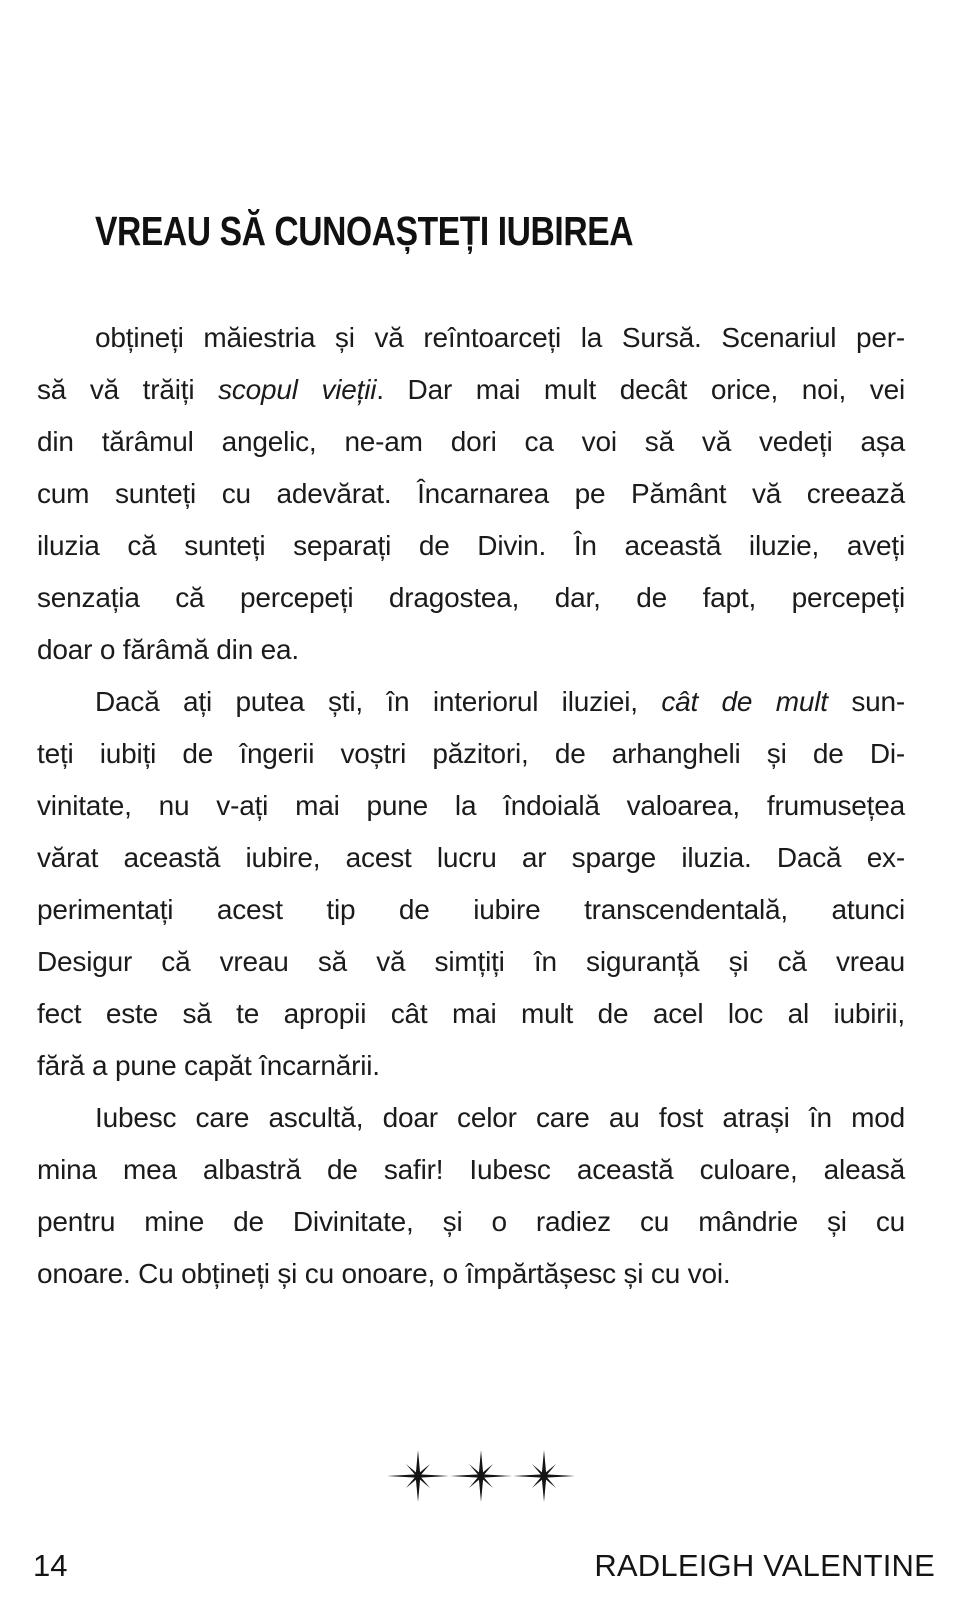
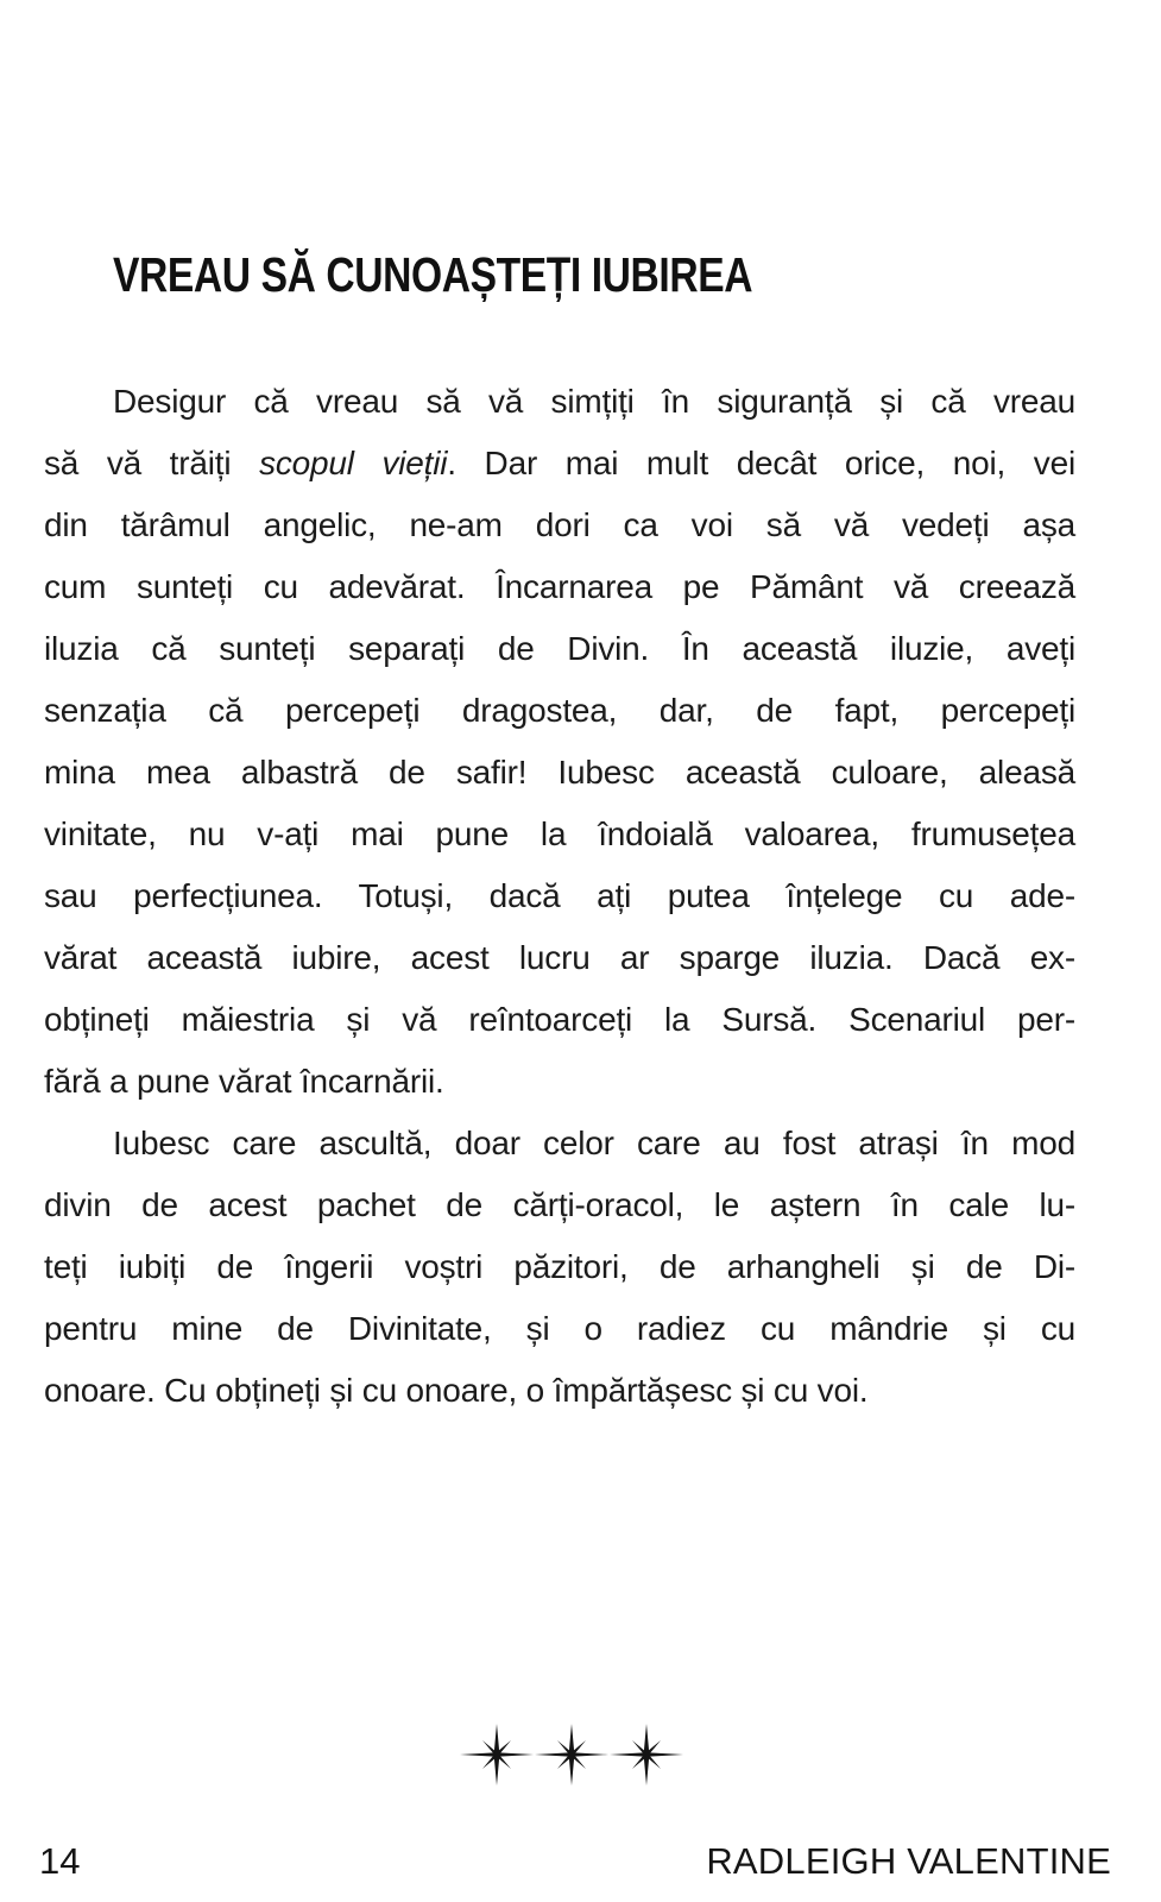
  VREAU SĂ CUNOAȘTEȚI IUBIREA
- obțineți măiestria și vă reîntoarceți la Sursă. Scenariul per-
+ Desigur că vreau să vă simțiți în siguranță și că vreau
  să vă trăiți scopul vieții. Dar mai mult decât orice, noi, vei
  din tărâmul angelic, ne-am dori ca voi să vă vedeți așa
  cum sunteți cu adevărat. Încarnarea pe Pământ vă creează
  iluzia că sunteți separați de Divin. În această iluzie, aveți
  senzația că percepeți dragostea, dar, de fapt, percepeți
- doar o fărâmă din ea.
- Dacă ați putea ști, în interiorul iluziei, cât de mult sun-
- teți iubiți de îngerii voștri păzitori, de arhangheli și de Di-
+ mina mea albastră de safir! Iubesc această culoare, aleasă
  vinitate, nu v-ați mai pune la îndoială valoarea, frumusețea
+ sau perfecțiunea. Totuși, dacă ați putea înțelege cu ade-
  vărat această iubire, acest lucru ar sparge iluzia. Dacă ex-
- perimentați acest tip de iubire transcendentală, atunci
- Desigur că vreau să vă simțiți în siguranță și că vreau
+ obțineți măiestria și vă reîntoarceți la Sursă. Scenariul per-
- fect este să te apropii cât mai mult de acel loc al iubirii,
- fără a pune capăt încarnării.
+ fără a pune vărat încarnării.
  Iubesc care ascultă, doar celor care au fost atrași în mod
+ divin de acest pachet de cărți-oracol, le aștern în cale lu-
- mina mea albastră de safir! Iubesc această culoare, aleasă
+ teți iubiți de îngerii voștri păzitori, de arhangheli și de Di-
  pentru mine de Divinitate, și o radiez cu mândrie și cu
  onoare. Cu obțineți și cu onoare, o împărtășesc și cu voi.
  14
  RADLEIGH VALENTINE
